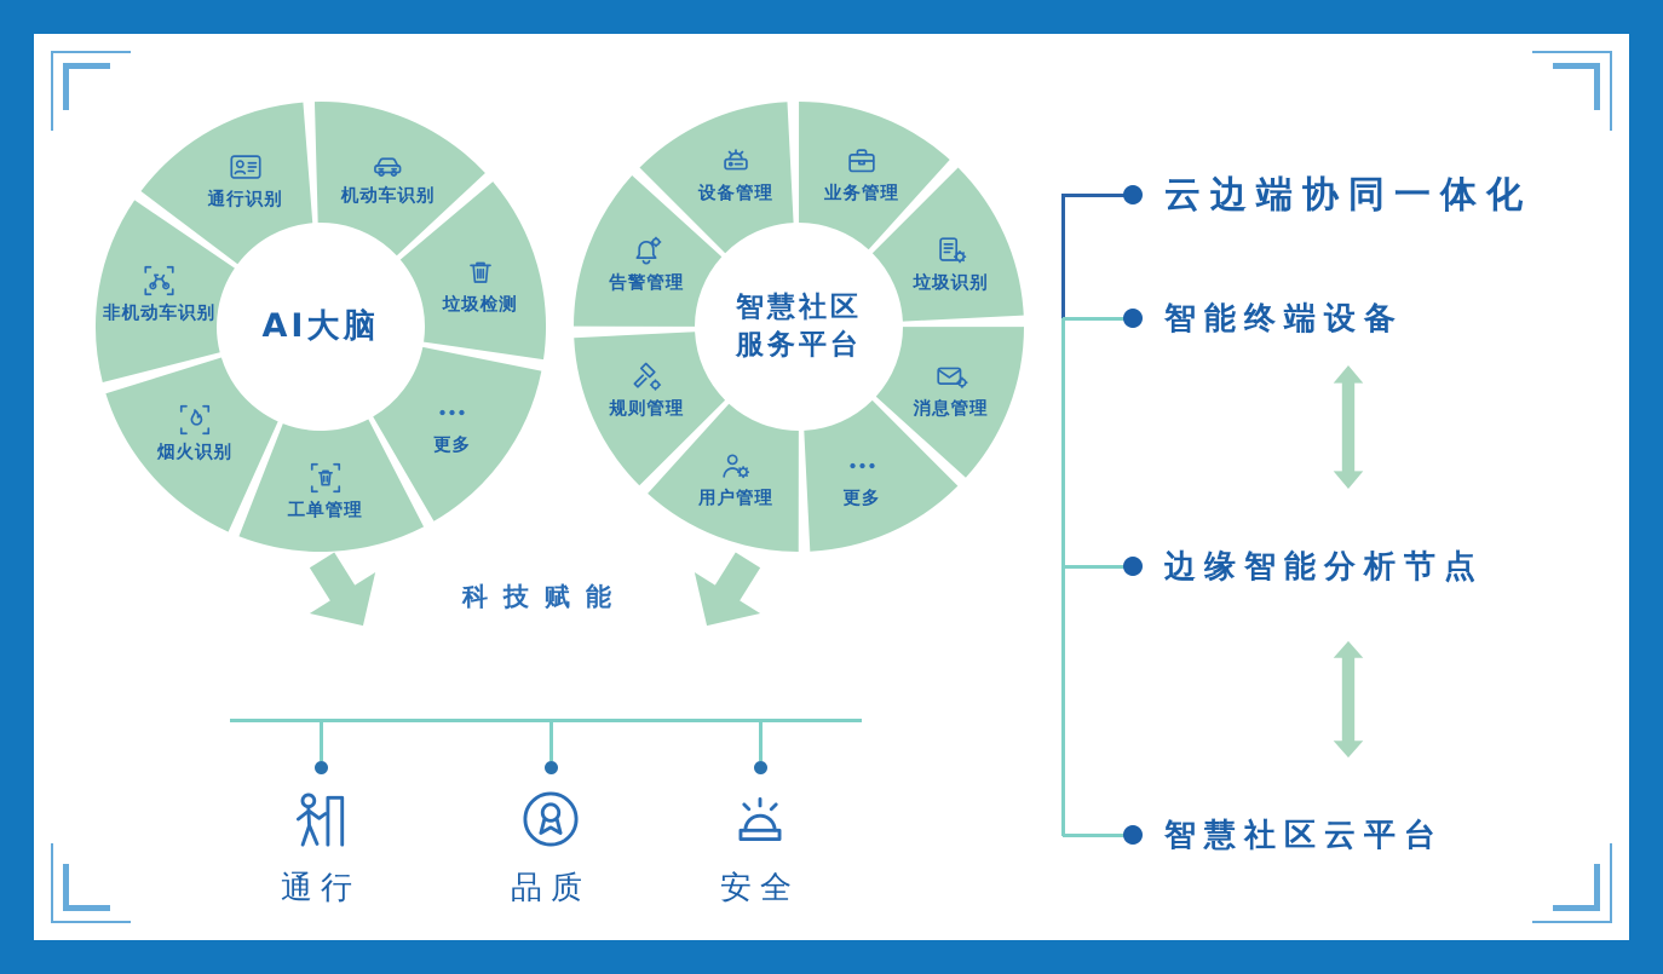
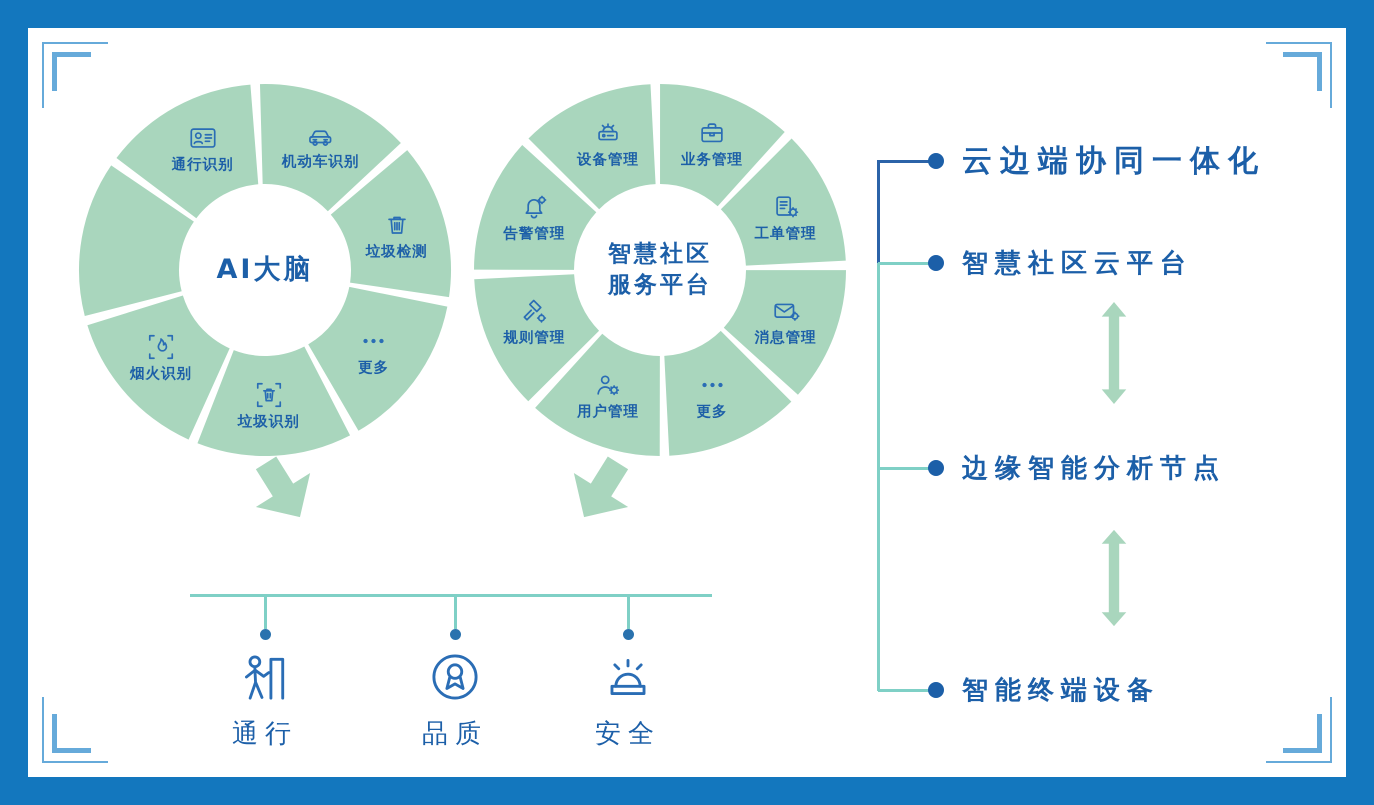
  AI大脑
  通行识别
  机动车识别
  垃圾检测
  更多
- 工单管理
+ 垃圾识别
  烟火识别
- 非机动车识别
  智慧社区
  服务平台
  设备管理
  业务管理
- 垃圾识别
+ 工单管理
  消息管理
  更多
  用户管理
  规则管理
  告警管理
- 科技赋能
  通行
  品质
  安全
  云边端协同一体化
- 智能终端设备
+ 智慧社区云平台
  边缘智能分析节点
- 智慧社区云平台
+ 智能终端设备
